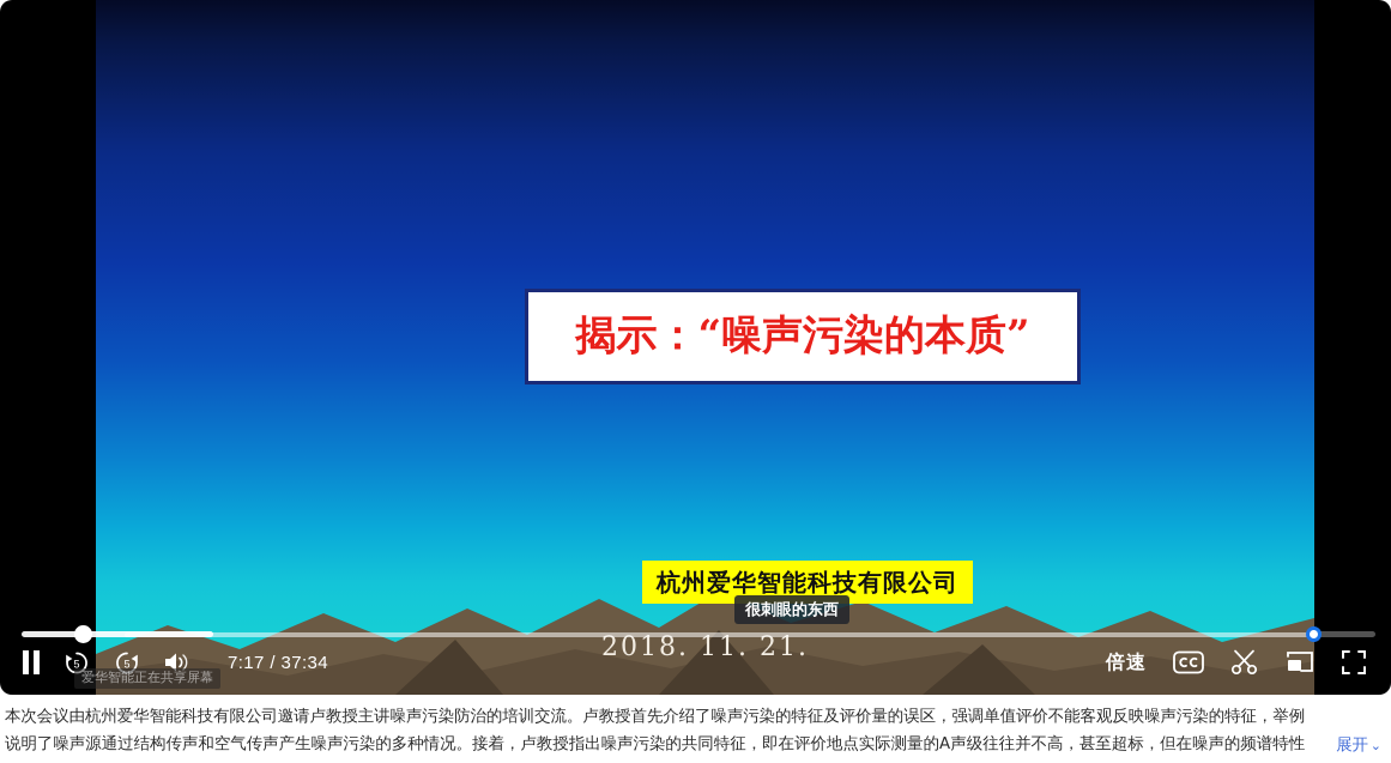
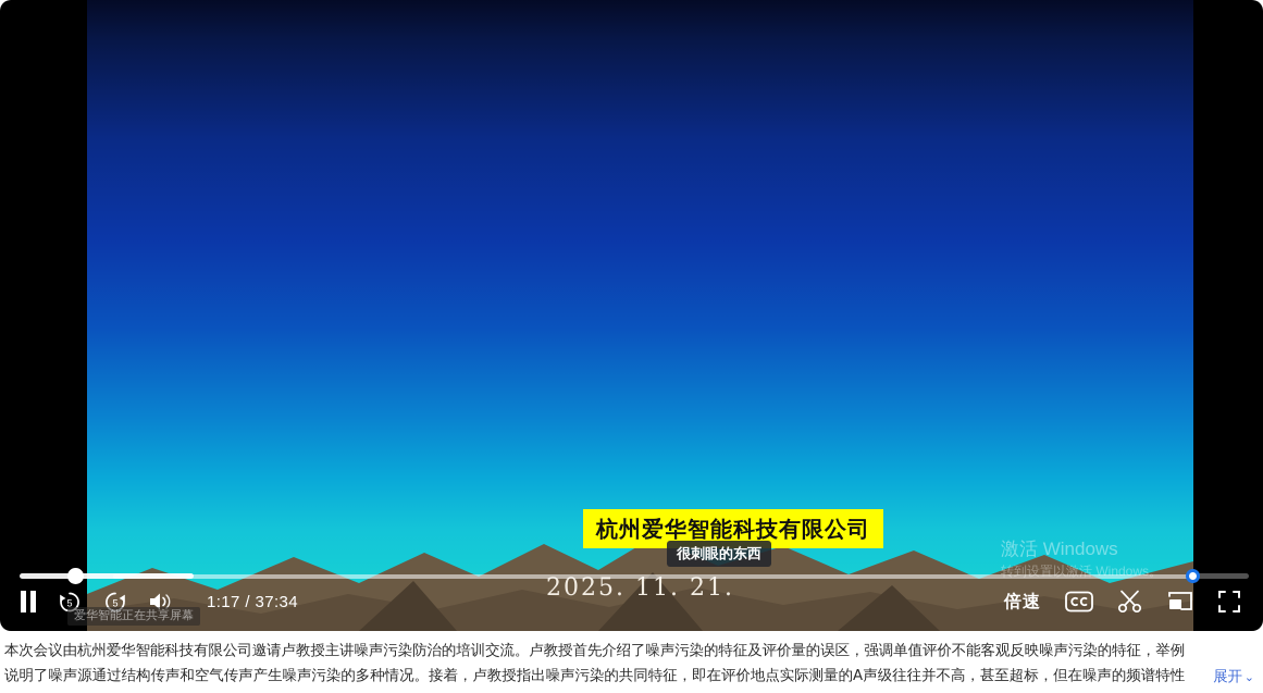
- 揭示：“噪声污染的本质”
  杭州爱华智能科技有限公司
- 2018. 11. 21.
+ 2025. 11. 21.
+ 激活 Windows
+ 转到设置以激活 Windows。
  很刺眼的东西
  5
  5
- 7:17 / 37:34
+ 1:17 / 37:34
  爱华智能正在共享屏幕
  倍速
  本次会议由杭州爱华智能科技有限公司邀请卢教授主讲噪声污染防治的培训交流。卢教授首先介绍了噪声污染的特征及评价量的误区，强调单值评价不能客观反映噪声污染的特征，举例说明了噪声源通过结构传声和空气传声产生噪声污染的多种情况。接着，卢教授指出噪声污染的共同特征，即在评价地点实际测量的A声级往往并不高，甚至超标，但在噪声的频谱特性
  展开 ⌄
